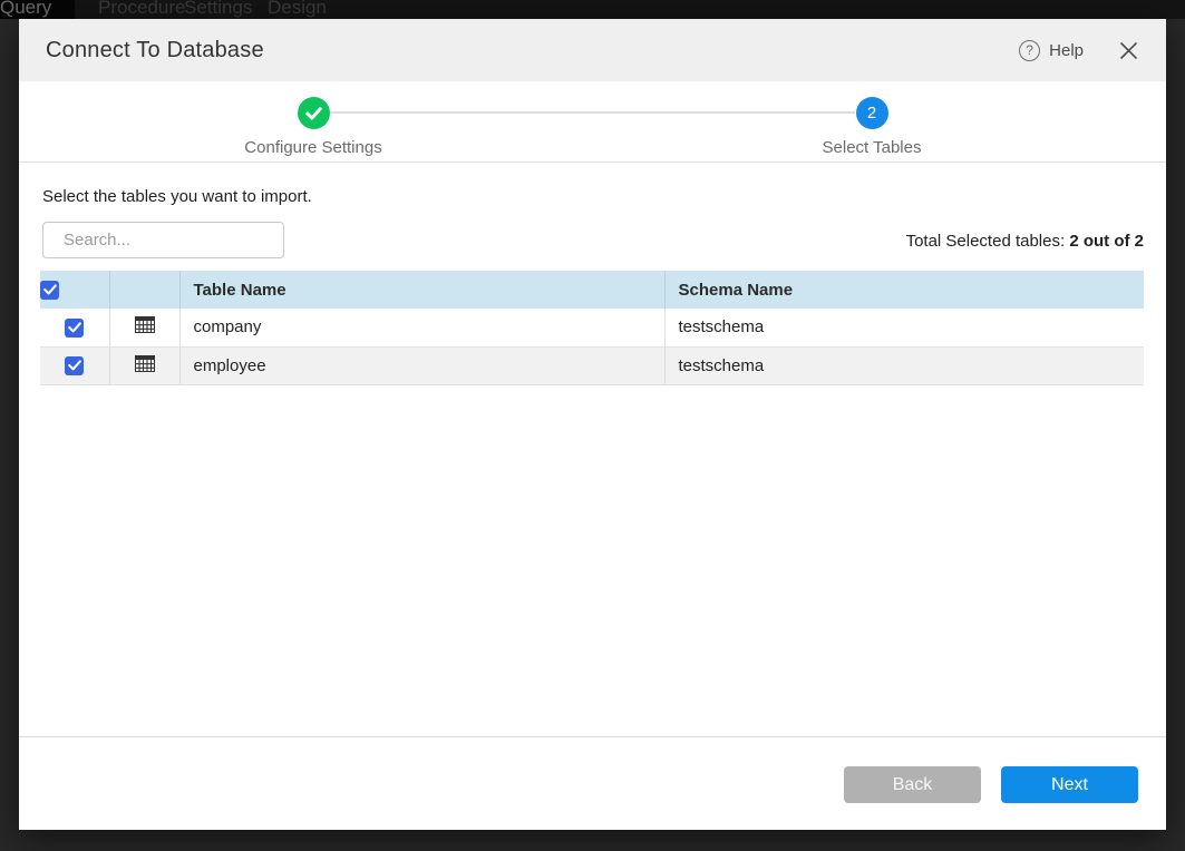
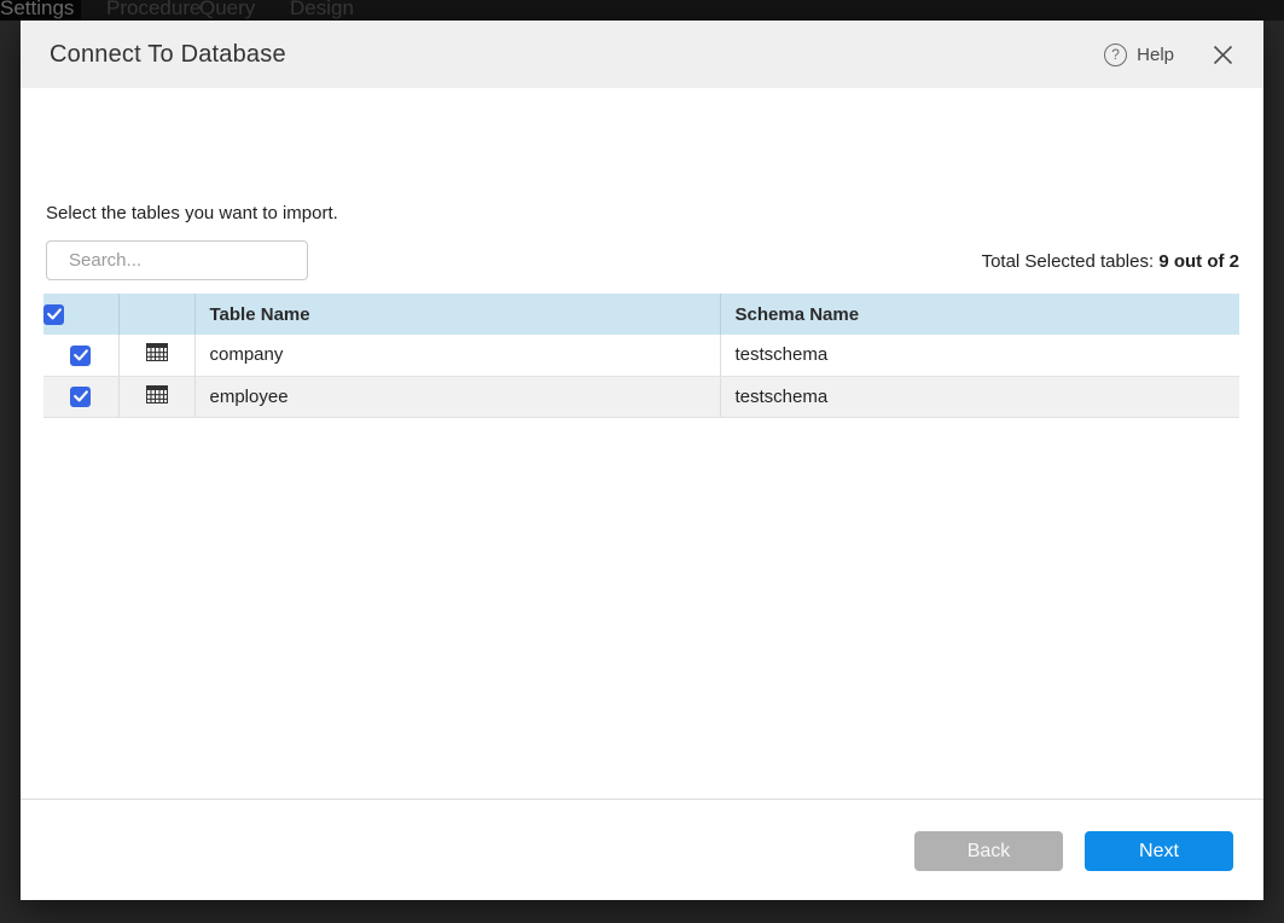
- Query
+ Settings
  Procedure
- Settings
+ Query
  Design
  Connect To Database
  ?
  Help
- Configure Settings
- 2
- Select Tables
  Select the tables you want to import.
  Search...
- Total Selected tables: 2 out of 2
+ Total Selected tables: 9 out of 2
  		Table Name	Schema Name
  		company	testschema
  		employee	testschema
  Back
  Next
